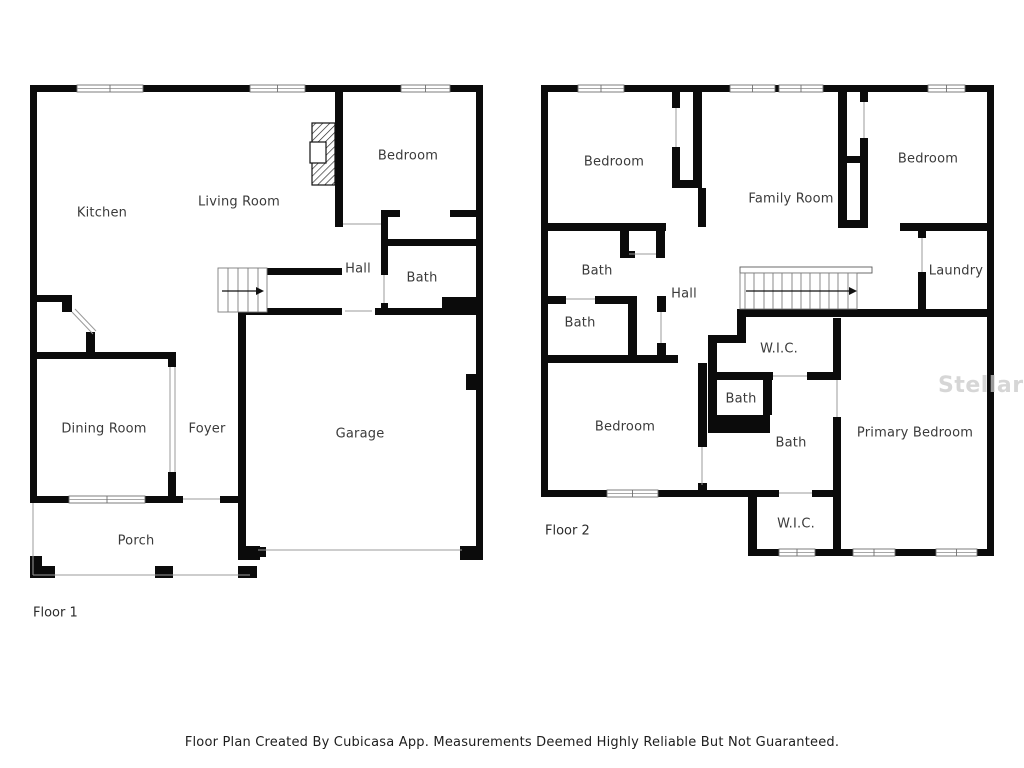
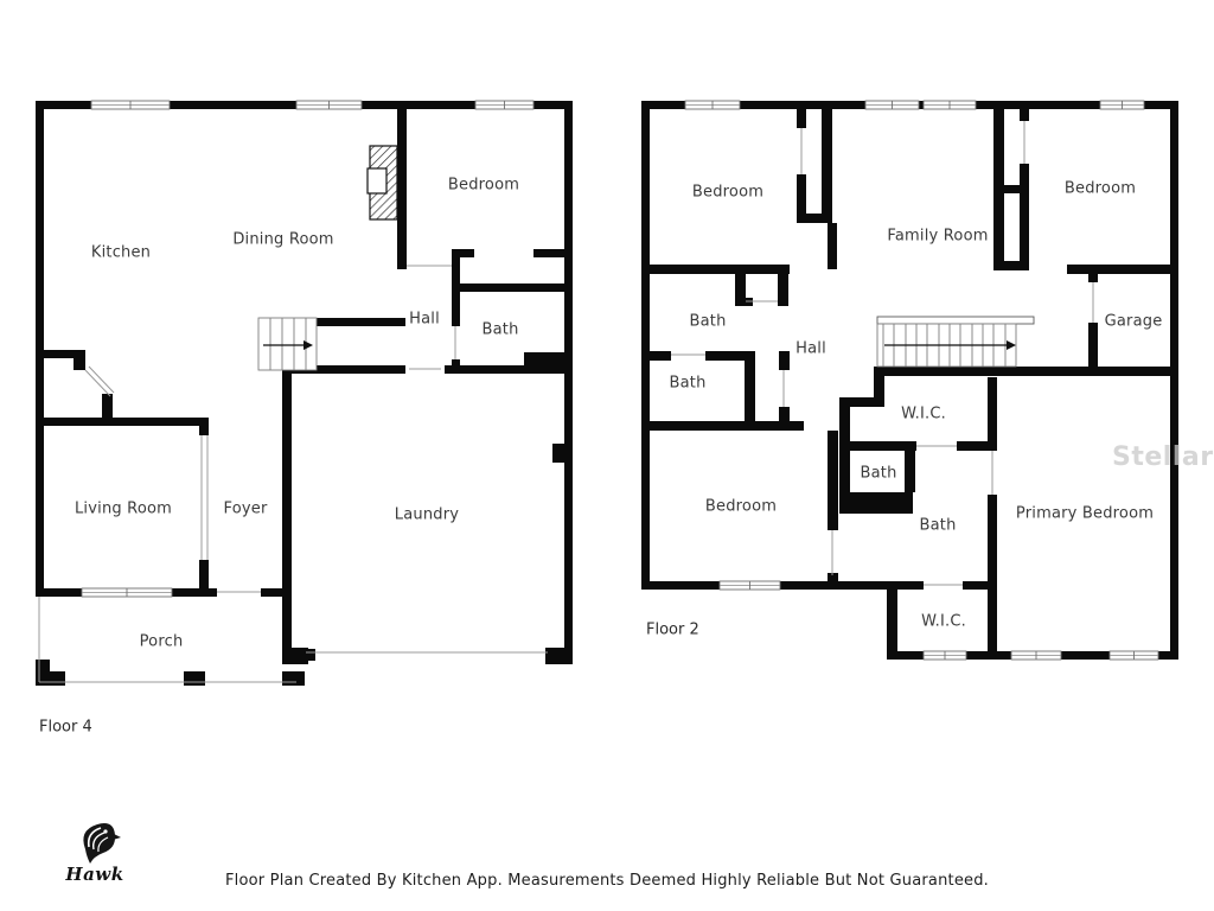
  Kitchen
- Living Room
+ Dining Room
  Bedroom
  Hall
  Bath
- Dining Room
+ Living Room
  Foyer
- Garage
+ Laundry
  Porch
- Floor 1
+ Floor 4
  Bedroom
  Family Room
  Bedroom
  Bath
  Hall
  Bath
- Laundry
+ Garage
  W.I.C.
  Bath
  Bath
  Bedroom
  Primary Bedroom
  W.I.C.
  Floor 2
  Stellar
+ Hawk
- Floor Plan Created By Cubicasa App. Measurements Deemed Highly Reliable But Not Guaranteed.
+ Floor Plan Created By Kitchen App. Measurements Deemed Highly Reliable But Not Guaranteed.
